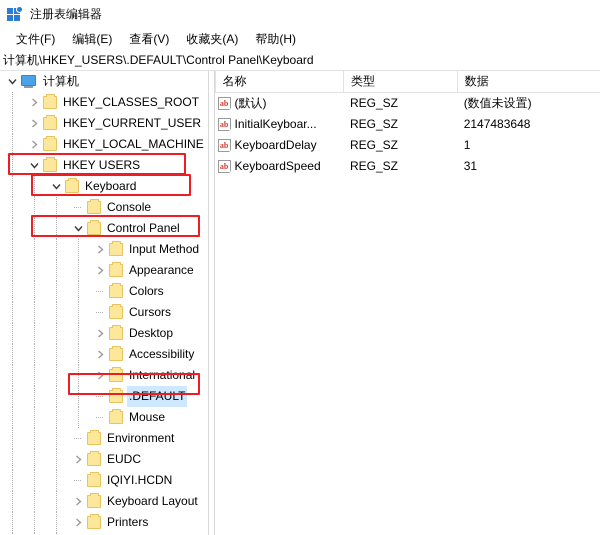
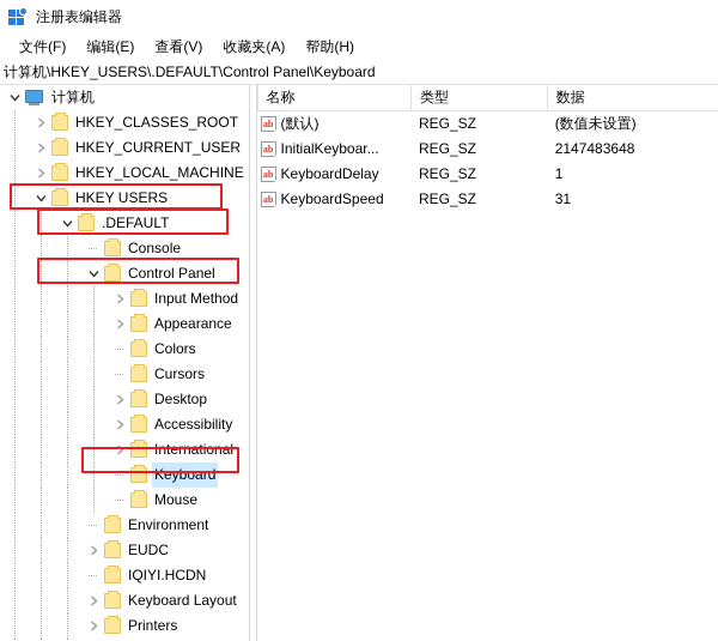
  注册表编辑器
  文件(F)
  编辑(E)
  查看(V)
  收藏夹(A)
  帮助(H)
  计算机\HKEY_USERS\.DEFAULT\Control Panel\Keyboard
  计算机
  HKEY_CLASSES_ROOT
  HKEY_CURRENT_USER
  HKEY_LOCAL_MACHINE
  HKEY USERS
- Keyboard
+ .DEFAULT
  Console
  Control Panel
  Input Method
  Appearance
  Colors
  Cursors
  Desktop
  Accessibility
  International
- .DEFAULT
+ Keyboard
  Mouse
  Environment
  EUDC
  IQIYI.HCDN
  Keyboard Layout
  Printers
  名称
  类型
  数据
  ab
  (默认)
  REG_SZ
  (数值未设置)
  ab
  InitialKeyboar...
  REG_SZ
  2147483648
  ab
  KeyboardDelay
  REG_SZ
  1
  ab
  KeyboardSpeed
  REG_SZ
  31
